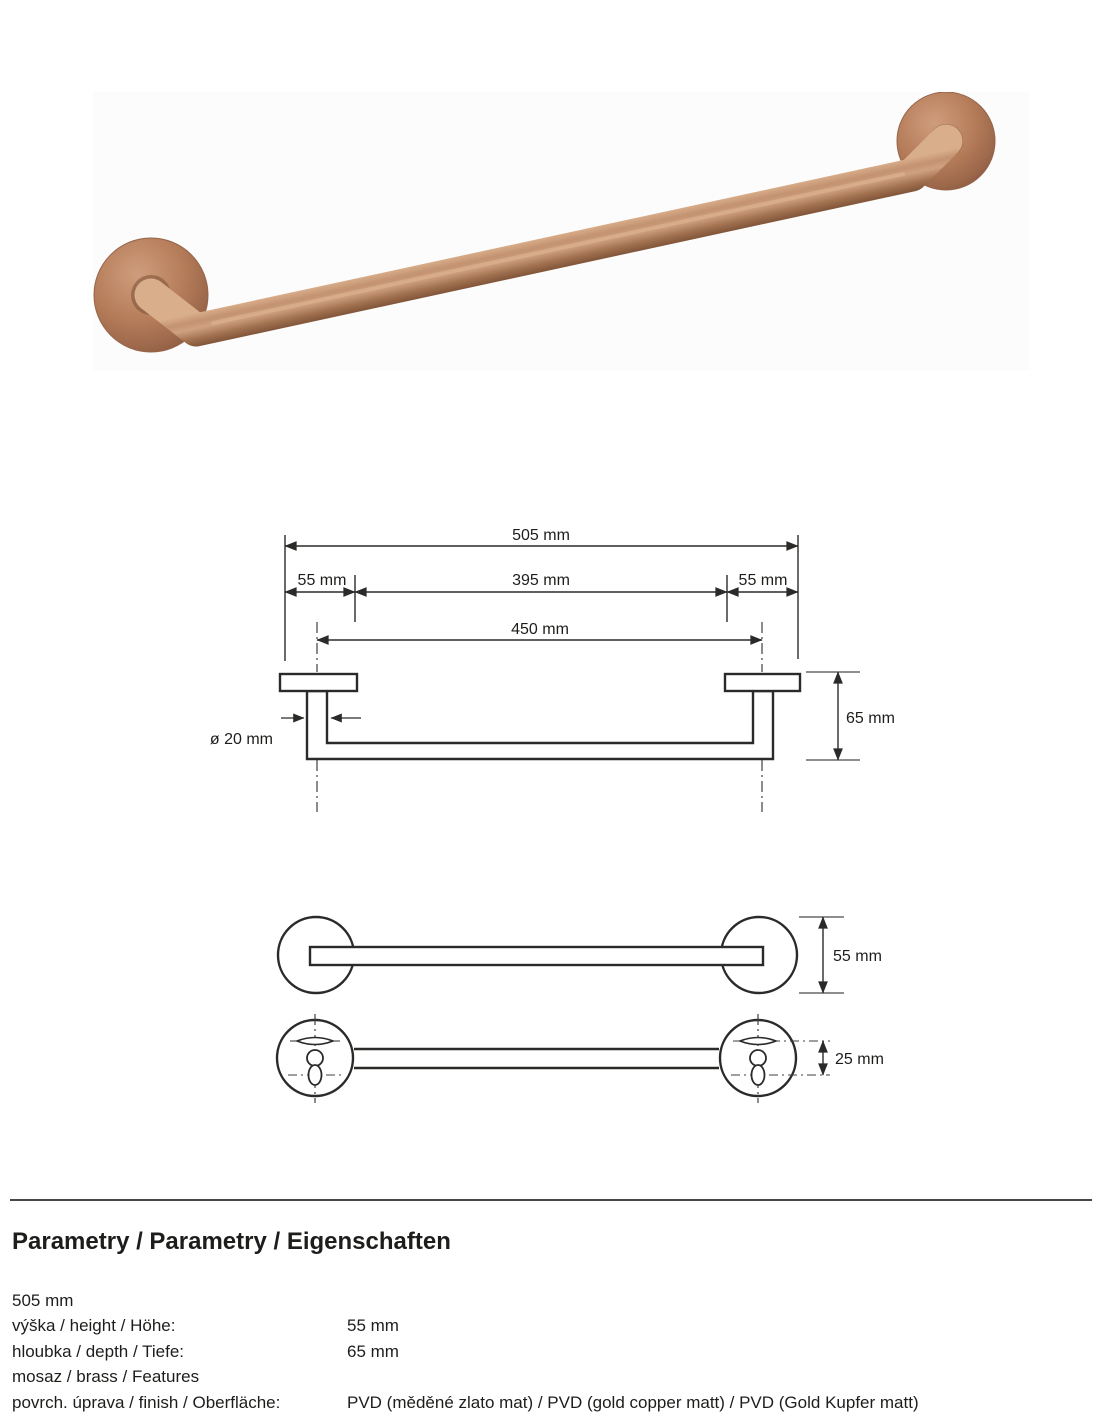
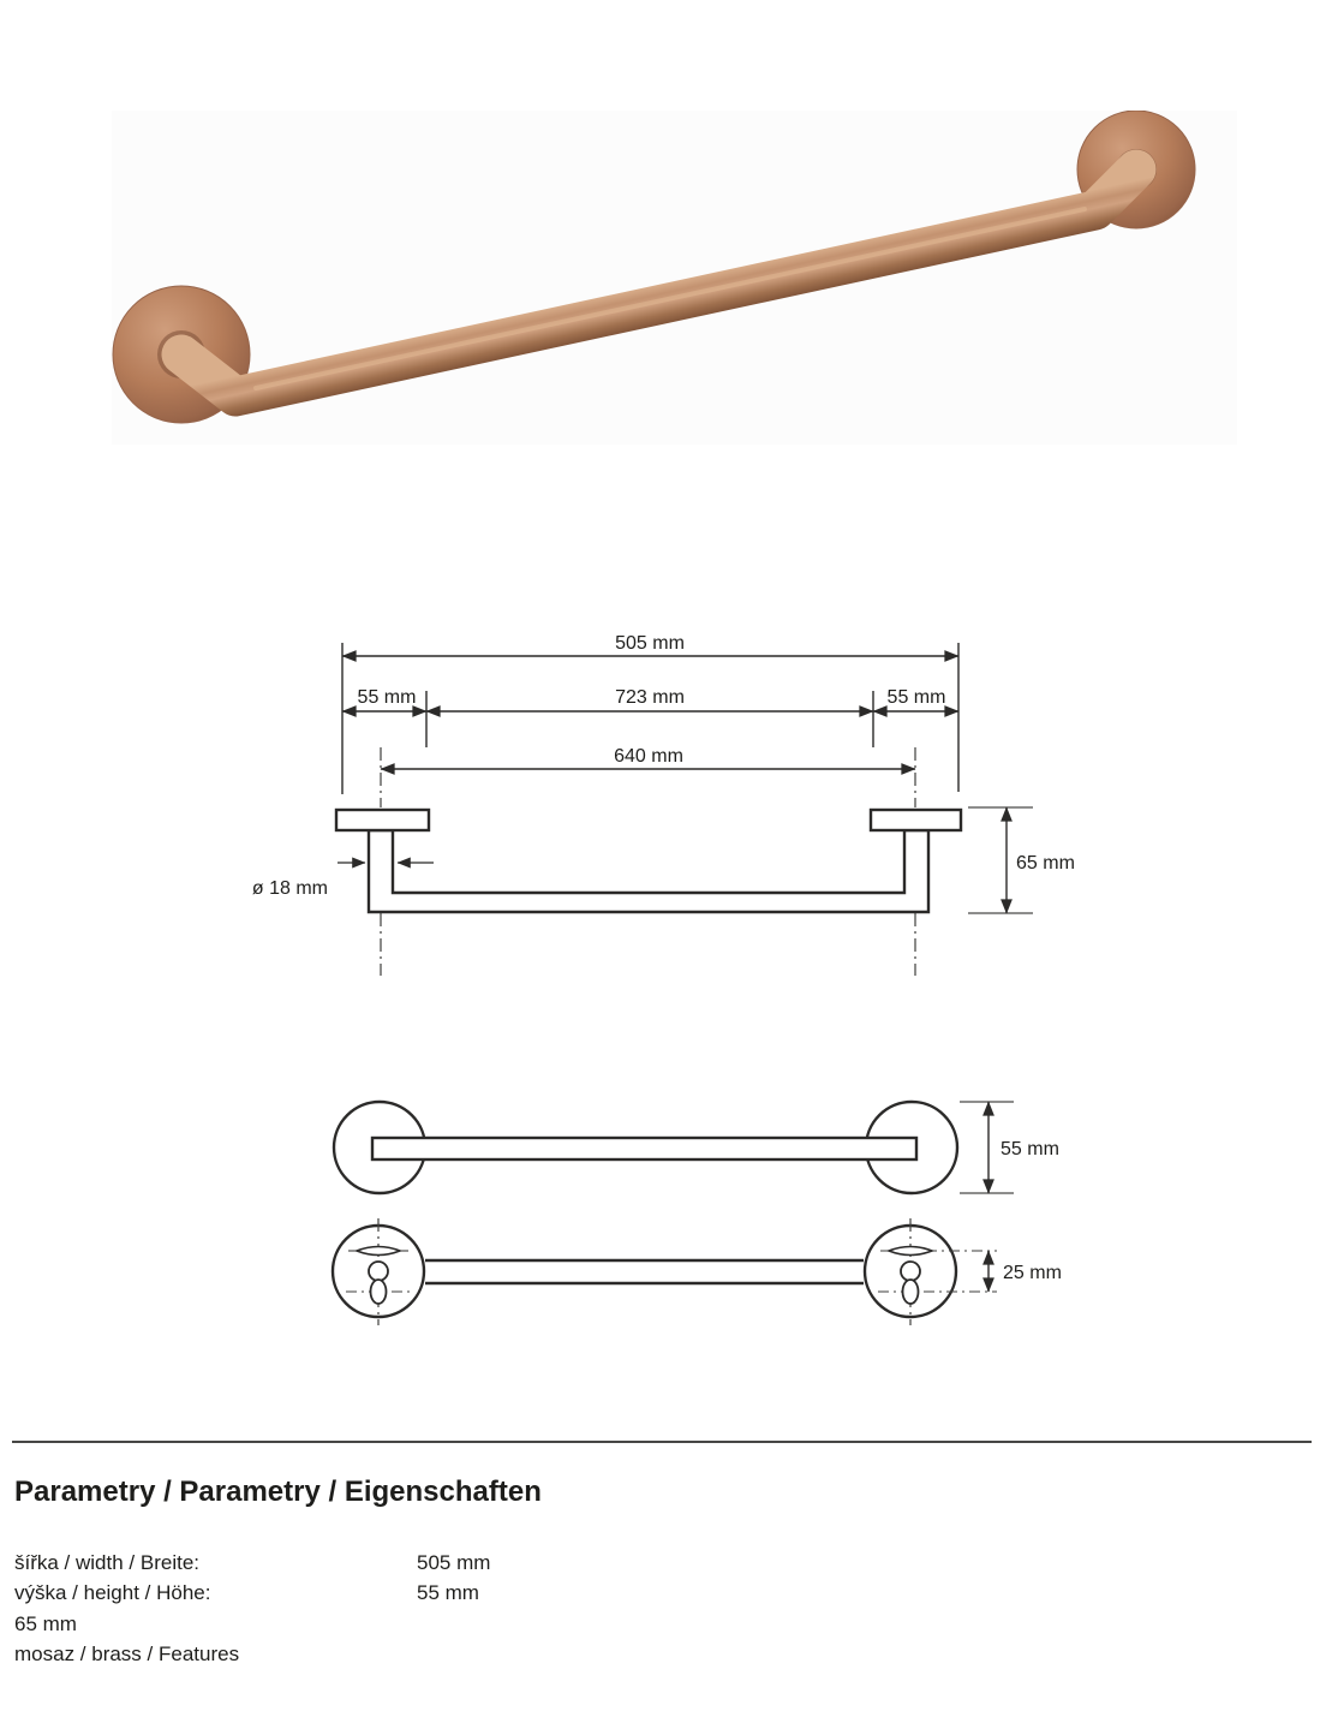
  505 mm
  55 mm
- 395 mm
+ 723 mm
  55 mm
- 450 mm
+ 640 mm
  65 mm
- ø 20 mm
+ ø 18 mm
  55 mm
  25 mm
  Parametry / Parametry / Eigenschaften
+ šířka / width / Breite:
  505 mm
  výška / height / Höhe:
  55 mm
- hloubka / depth / Tiefe:
  65 mm
  mosaz / brass / Features
- povrch. úprava / finish / Oberfläche:
- PVD (měděné zlato mat) / PVD (gold copper matt) / PVD (Gold Kupfer matt)
